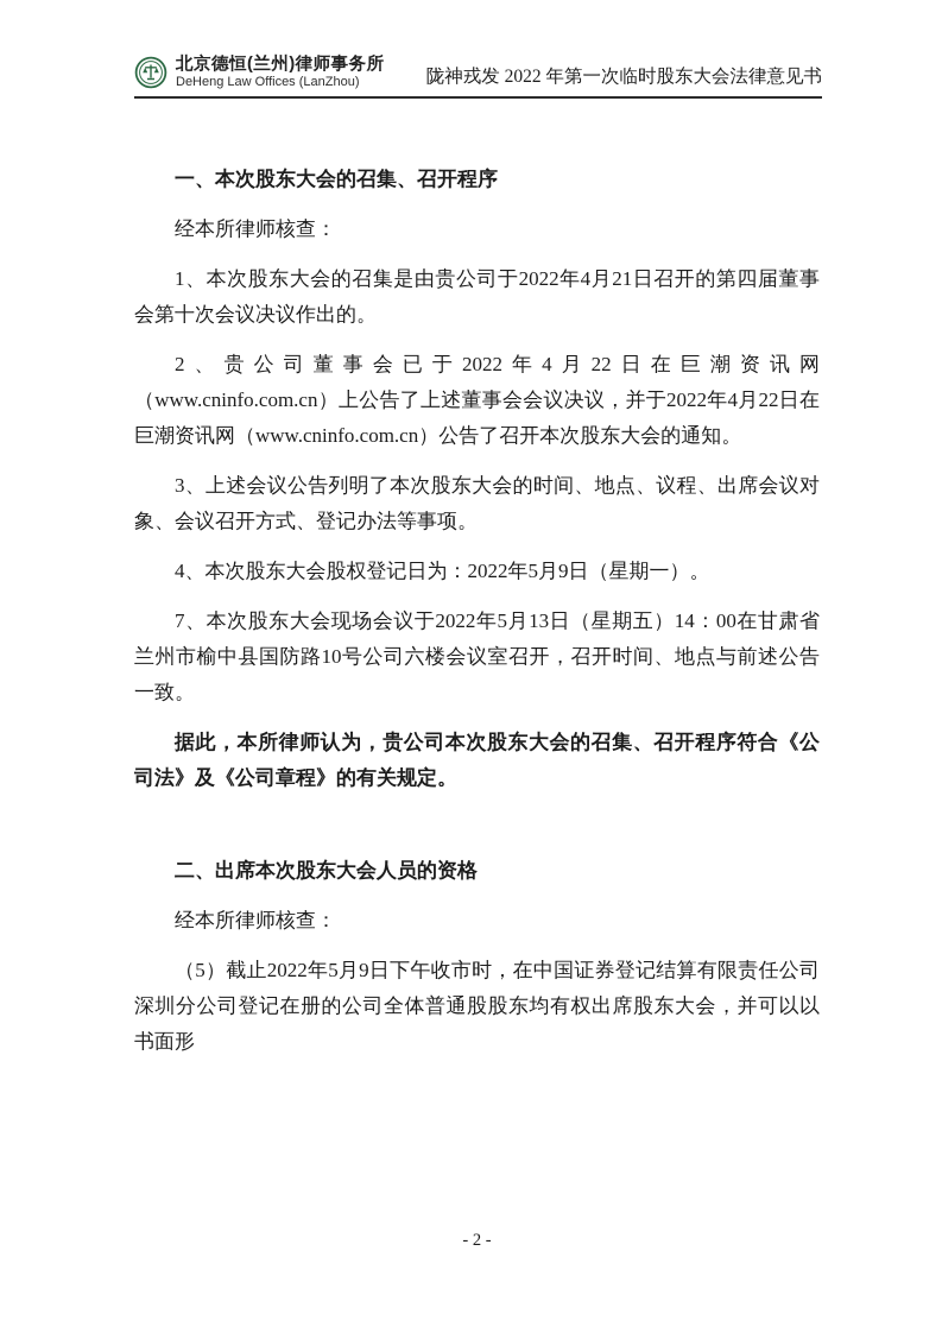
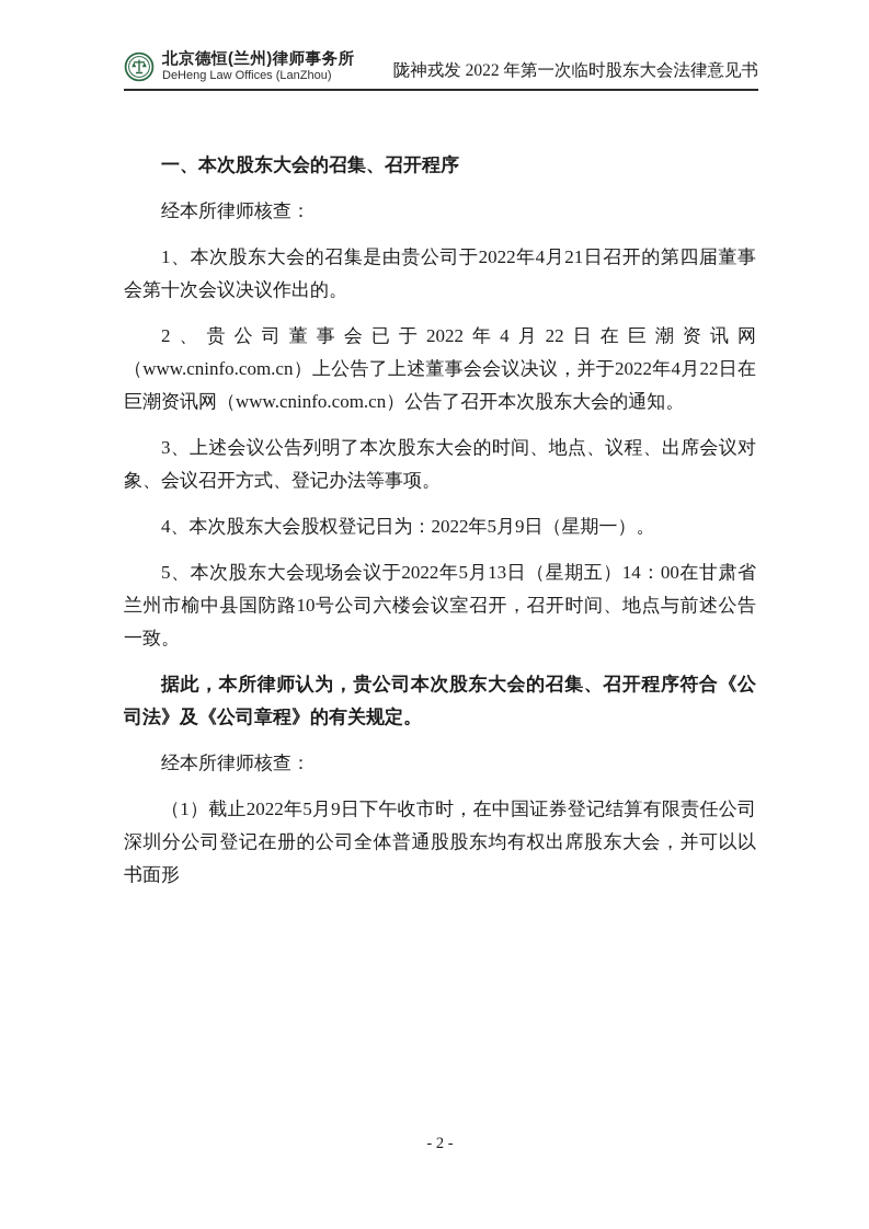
  北京德恒(兰州)律师事务所
  DeHeng Law Offices (LanZhou)
  陇神戎发 2022 年第一次临时股东大会法律意见书
  一、本次股东大会的召集、召开程序
  经本所律师核查：
  1、本次股东大会的召集是由贵公司于2022年4月21日召开的第四届董事会第十次会议决议作出的。
  2、贵公司董事会已于2022年4月22日在巨潮资讯网（www.cninfo.com.cn）上公告了上述董事会会议决议，并于2022年4月22日在巨潮资讯网（www.cninfo.com.cn）公告了召开本次股东大会的通知。
  3、上述会议公告列明了本次股东大会的时间、地点、议程、出席会议对象、会议召开方式、登记办法等事项。
  4、本次股东大会股权登记日为：2022年5月9日（星期一）。
- 7、本次股东大会现场会议于2022年5月13日（星期五）14：00在甘肃省兰州市榆中县国防路10号公司六楼会议室召开，召开时间、地点与前述公告一致。
+ 5、本次股东大会现场会议于2022年5月13日（星期五）14：00在甘肃省兰州市榆中县国防路10号公司六楼会议室召开，召开时间、地点与前述公告一致。
  据此，本所律师认为，贵公司本次股东大会的召集、召开程序符合《公司法》及《公司章程》的有关规定。
- 二、出席本次股东大会人员的资格
  经本所律师核查：
- （5）截止2022年5月9日下午收市时，在中国证券登记结算有限责任公司深圳分公司登记在册的公司全体普通股股东均有权出席股东大会，并可以以书面形
+ （1）截止2022年5月9日下午收市时，在中国证券登记结算有限责任公司深圳分公司登记在册的公司全体普通股股东均有权出席股东大会，并可以以书面形
  - 2 -
